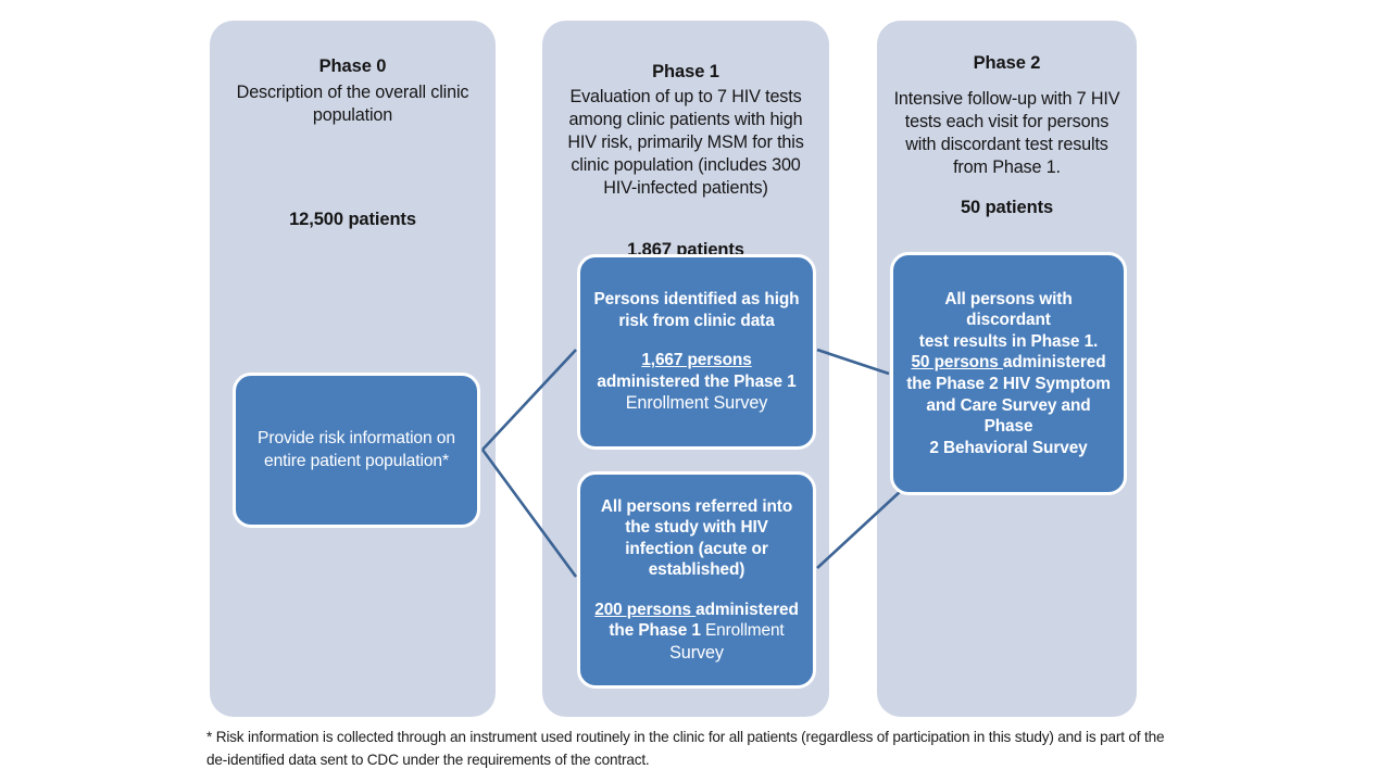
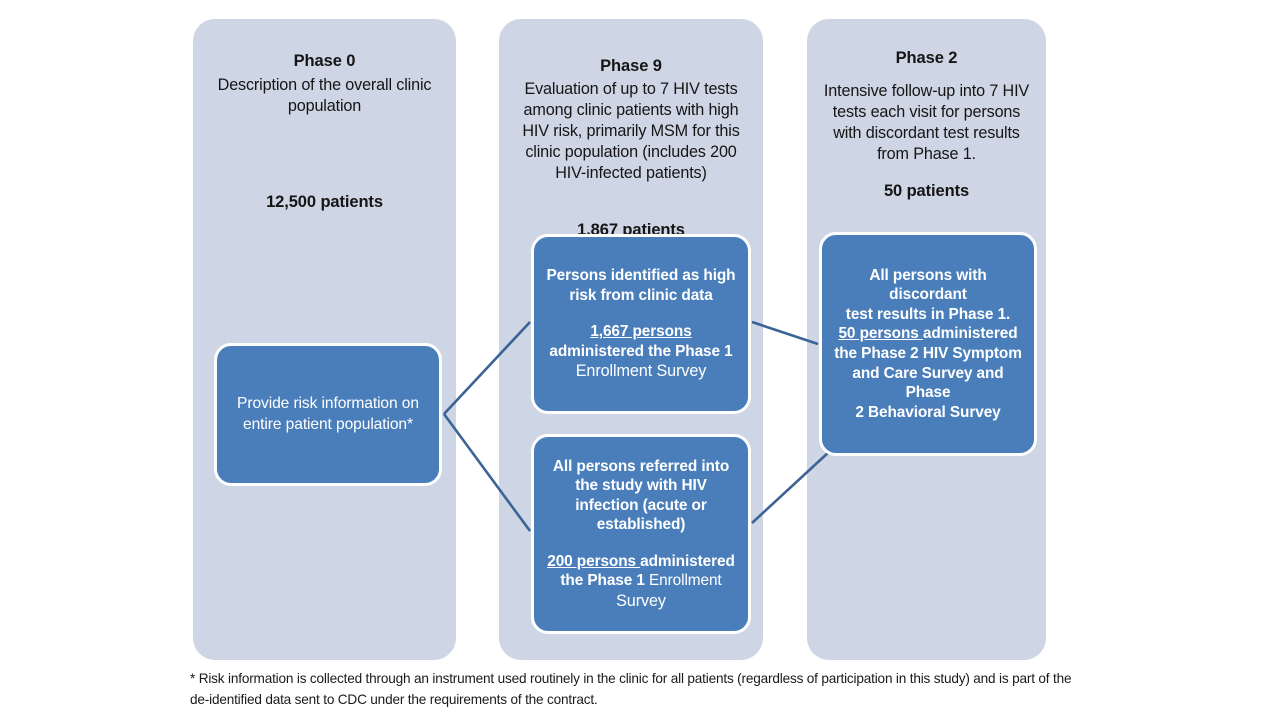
  Phase 0
  Description of the overall clinic population
  12,500 patients
- Phase 1
+ Phase 9
- Evaluation of up to 7 HIV tests among clinic patients with high HIV risk, primarily MSM for this clinic population (includes 300 HIV-infected patients)
+ Evaluation of up to 7 HIV tests among clinic patients with high HIV risk, primarily MSM for this clinic population (includes 200 HIV-infected patients)
  1,867 patients
  Phase 2
- Intensive follow-up with 7 HIV tests each visit for persons with discordant test results from Phase 1.
+ Intensive follow-up into 7 HIV tests each visit for persons with discordant test results from Phase 1.
  50 patients
  Provide risk information on
  entire patient population*
  Persons identified as high
  risk from clinic data
  1,667 persons
  administered the Phase 1
  Enrollment Survey
  All persons referred into
  the study with HIV
  infection (acute or
  established)
  200 persons administered
  the Phase 1 Enrollment
  Survey
  All persons with discordant
  test results in Phase 1.
  50 persons administered
  the Phase 2 HIV Symptom
  and Care Survey and Phase
  2 Behavioral Survey
  * Risk information is collected through an instrument used routinely in the clinic for all patients (regardless of participation in this study) and is part of the de-identified data sent to CDC under the requirements of the contract.
